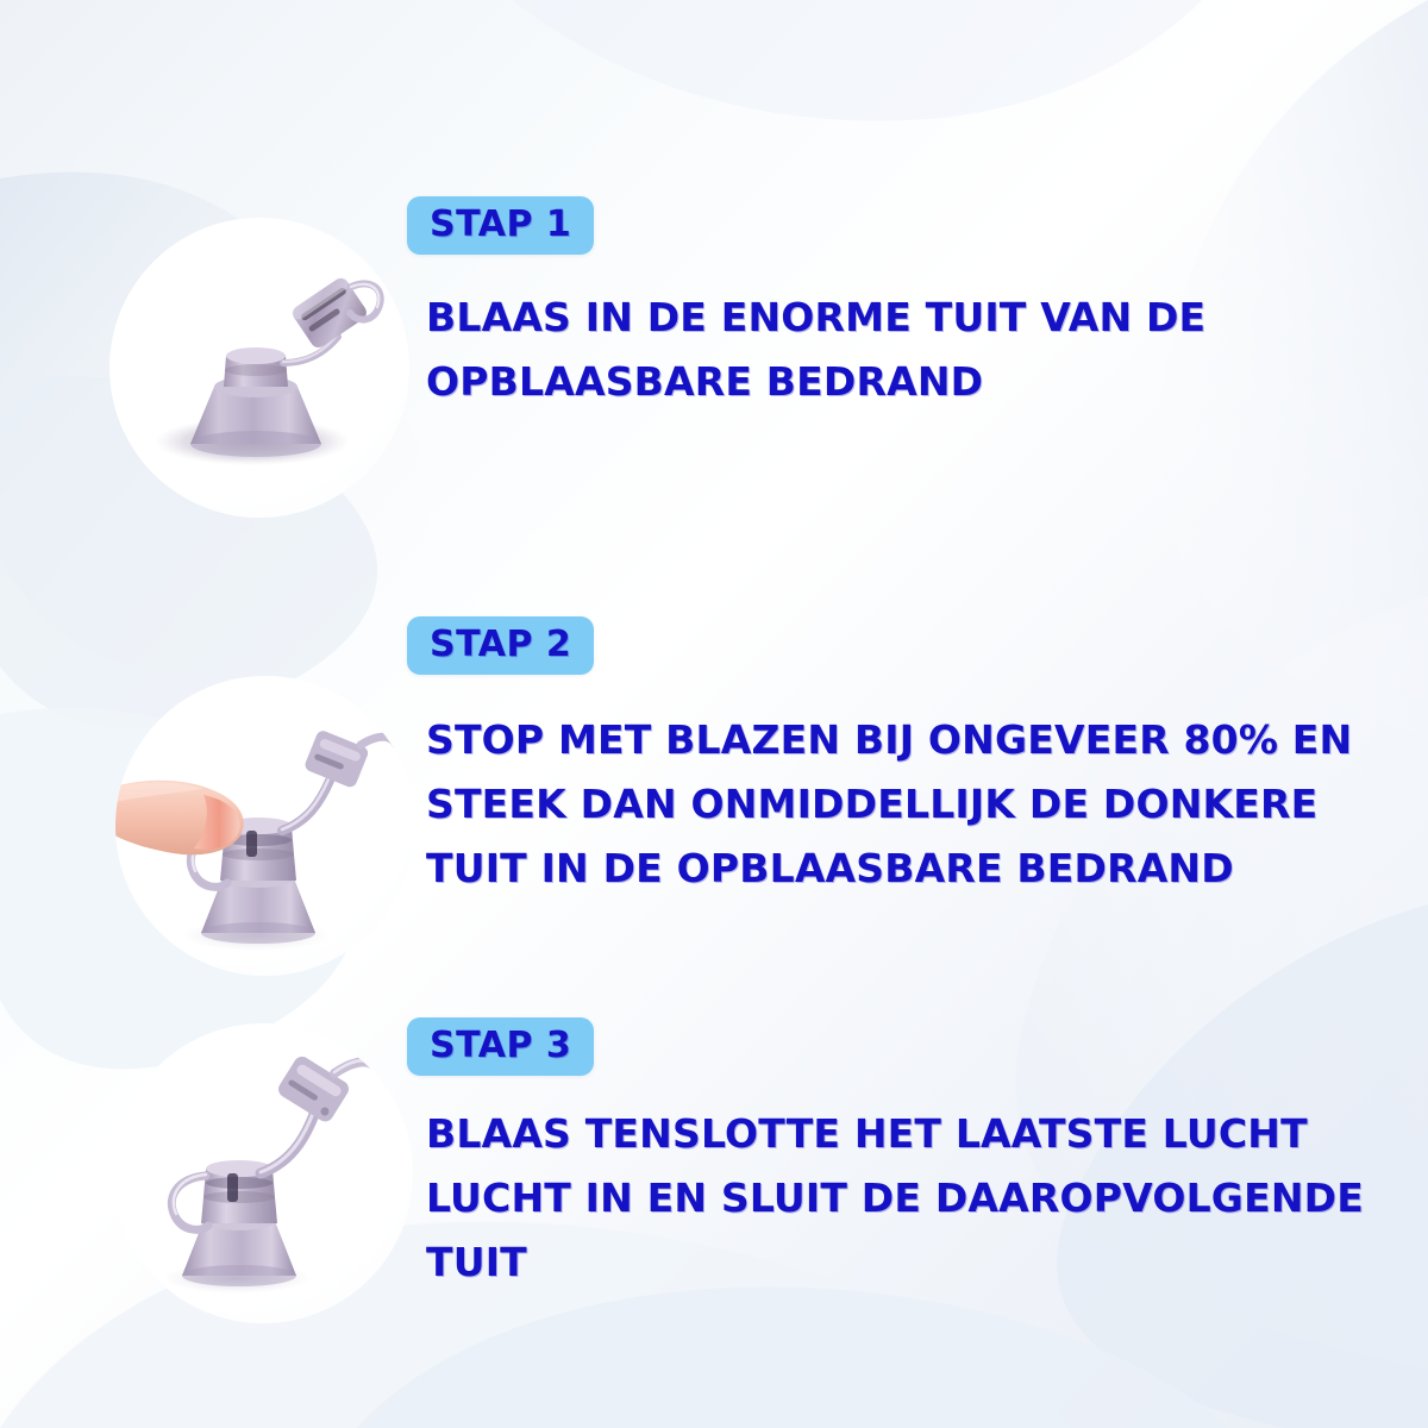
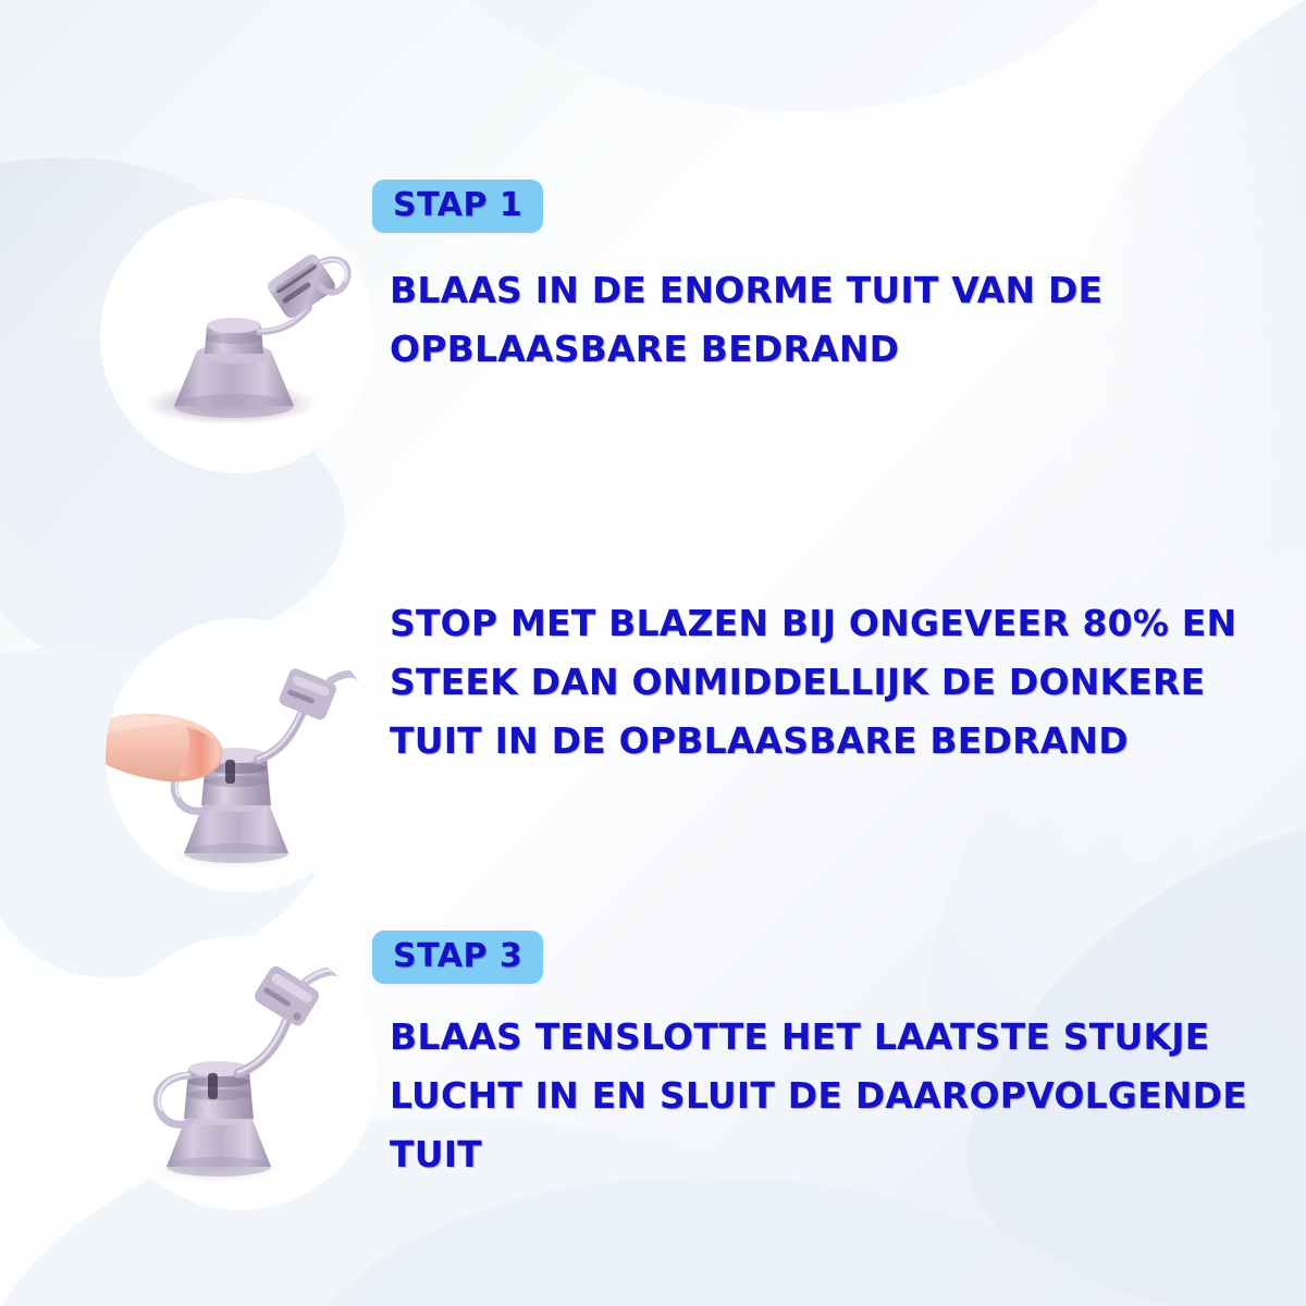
  STAP 1
  BLAAS IN DE ENORME TUIT VAN DE OPBLAASBARE BEDRAND
- STAP 2
  STOP MET BLAZEN BIJ ONGEVEER 80% EN STEEK DAN ONMIDDELLIJK DE DONKERE TUIT IN DE OPBLAASBARE BEDRAND
  STAP 3
- BLAAS TENSLOTTE HET LAATSTE LUCHT LUCHT IN EN SLUIT DE DAAROPVOLGENDE TUIT
+ BLAAS TENSLOTTE HET LAATSTE STUKJE LUCHT IN EN SLUIT DE DAAROPVOLGENDE TUIT
